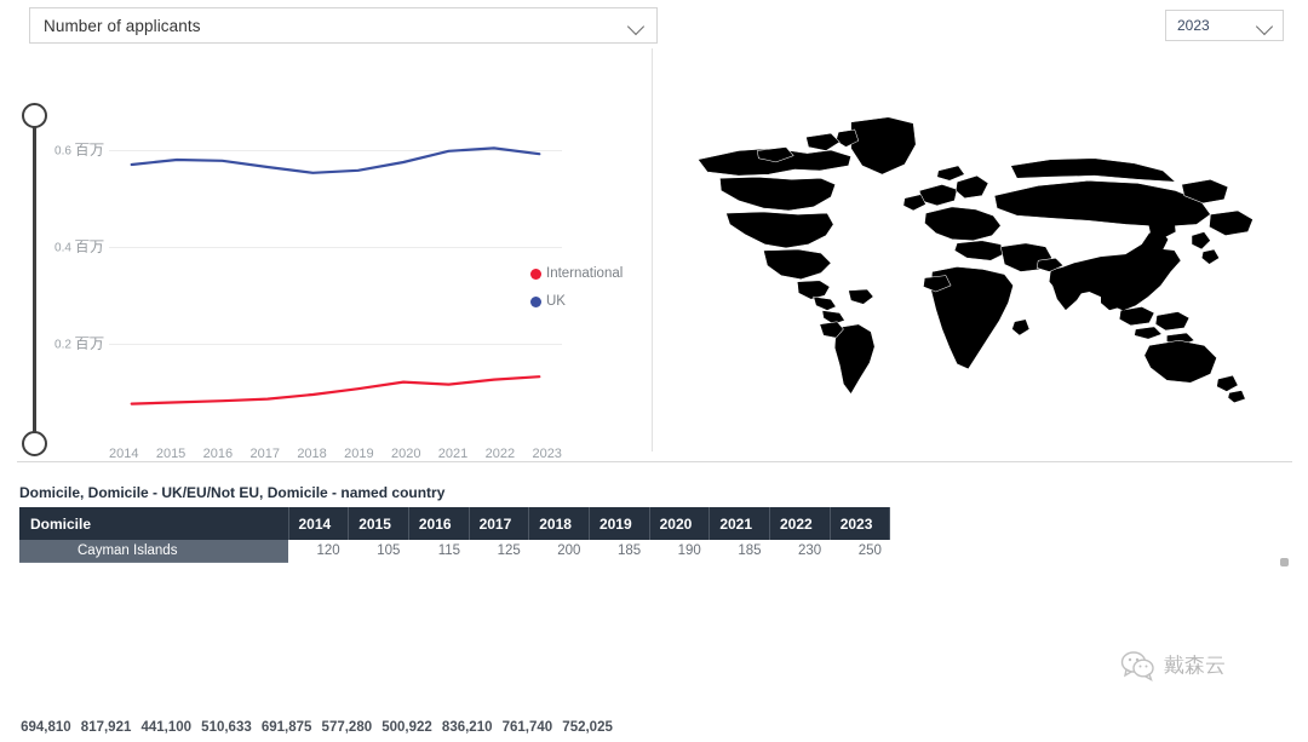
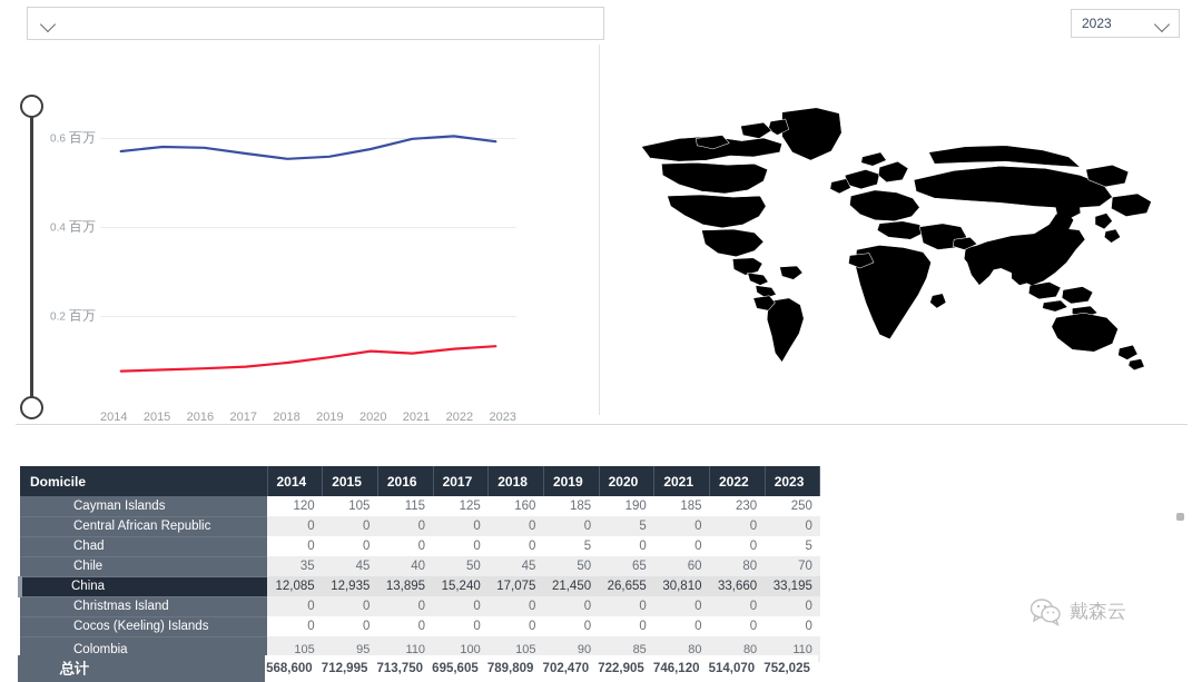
- Number of applicants
  2023
  0.6 百万
  0.4 百万
  0.2 百万
  2014
  2015
  2016
  2017
  2018
  2019
  2020
  2021
  2022
  2023
- International
- UK
- Domicile, Domicile - UK/EU/Not EU, Domicile - named country
  Domicile	2014	2015	2016	2017	2018	2019	2020	2021	2022	2023
- Cayman Islands	120	105	115	125	200	185	190	185	230	250
+ Cayman Islands	120	105	115	125	160	185	190	185	230	250
+ Central African Republic	0	0	0	0	0	0	5	0	0	0
+ Chad	0	0	0	0	0	5	0	0	0	5
+ Chile	35	45	40	50	45	50	65	60	80	70
+ China	12,085	12,935	13,895	15,240	17,075	21,450	26,655	30,810	33,660	33,195
+ Christmas Island	0	0	0	0	0	0	0	0	0	0
+ Cocos (Keeling) Islands	0	0	0	0	0	0	0	0	0	0
+ Colombia	105	95	110	100	105	90	85	80	80	110
+ 总计
- 694,810
+ 568,600
- 817,921
+ 712,995
- 441,100
+ 713,750
- 510,633
+ 695,605
- 691,875
+ 789,809
- 577,280
+ 702,470
- 500,922
+ 722,905
- 836,210
+ 746,120
- 761,740
+ 514,070
  752,025
  戴森云
